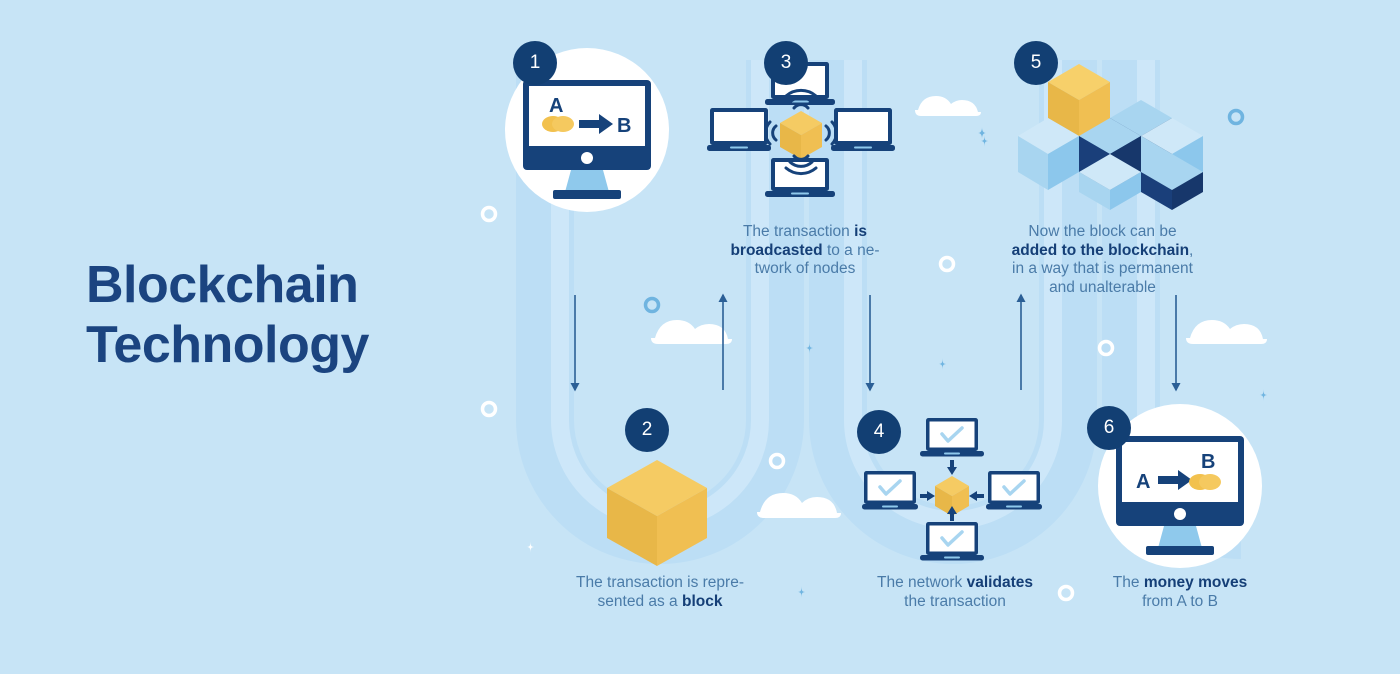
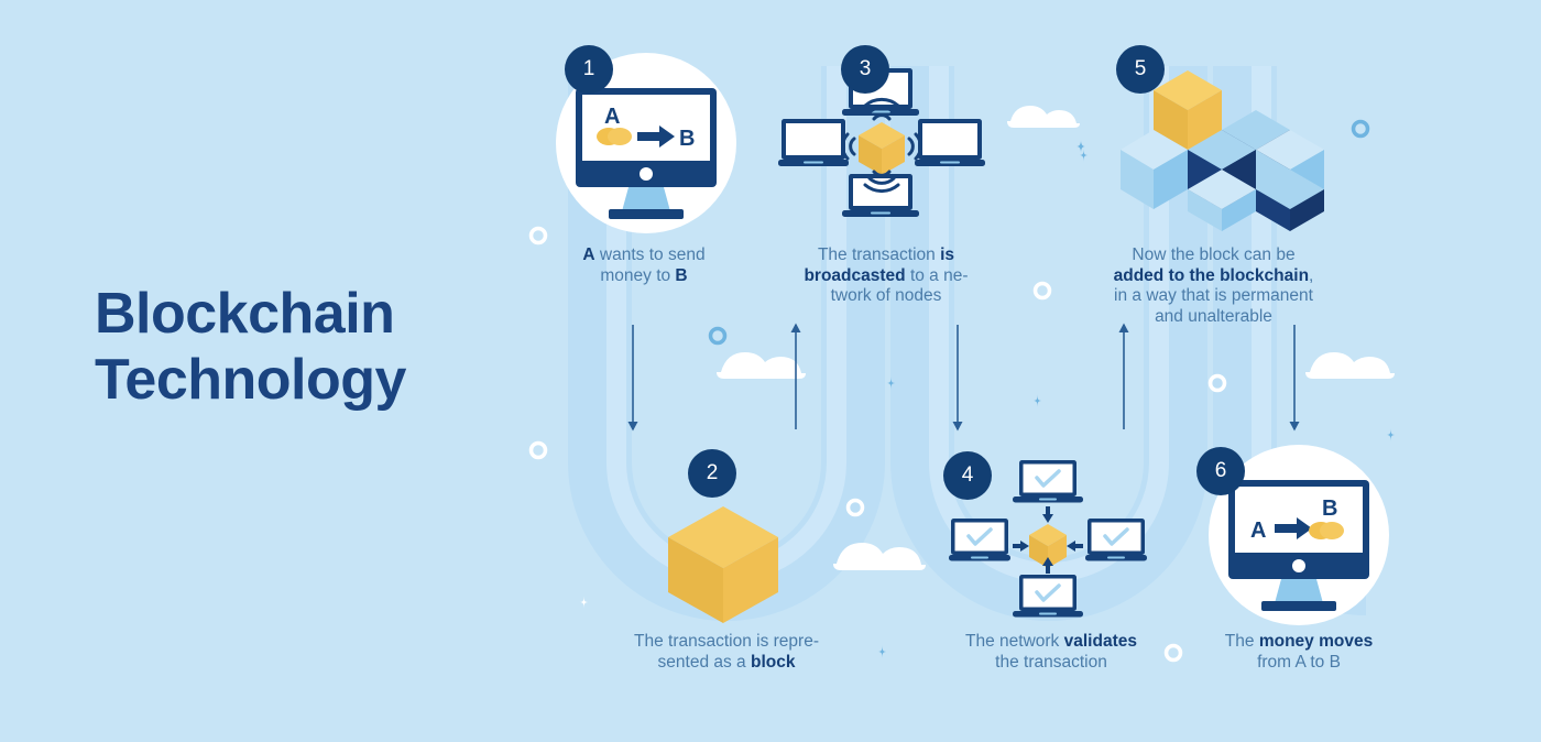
  Blockchain
  Technology
  A
  B
  1
+ A wants to send
+ money to B
  2
  The transaction is repre-
  sented as a block
  3
  The transaction is
  broadcasted to a ne-
  twork of nodes
  4
  The network validates
  the transaction
  5
  Now the block can be
  added to the blockchain,
  in a way that is permanent
  and unalterable
  A
  B
  6
  The money moves
  from A to B
